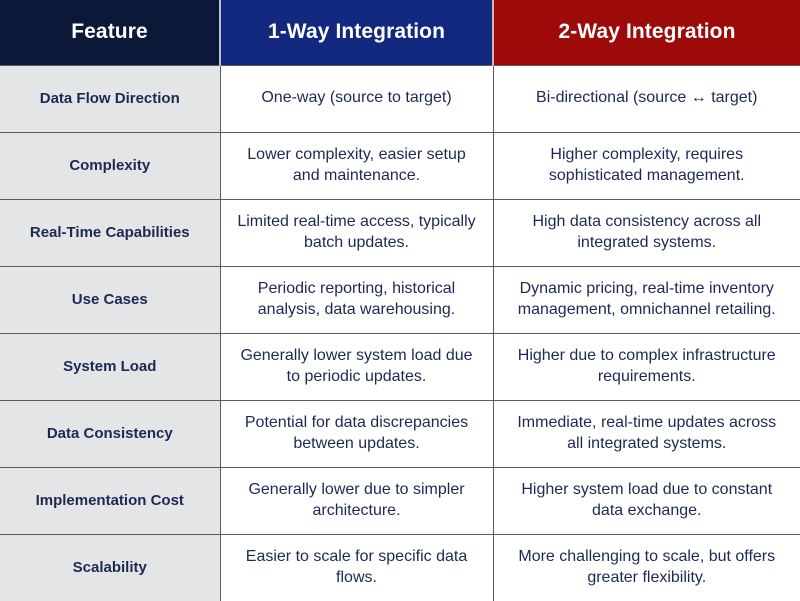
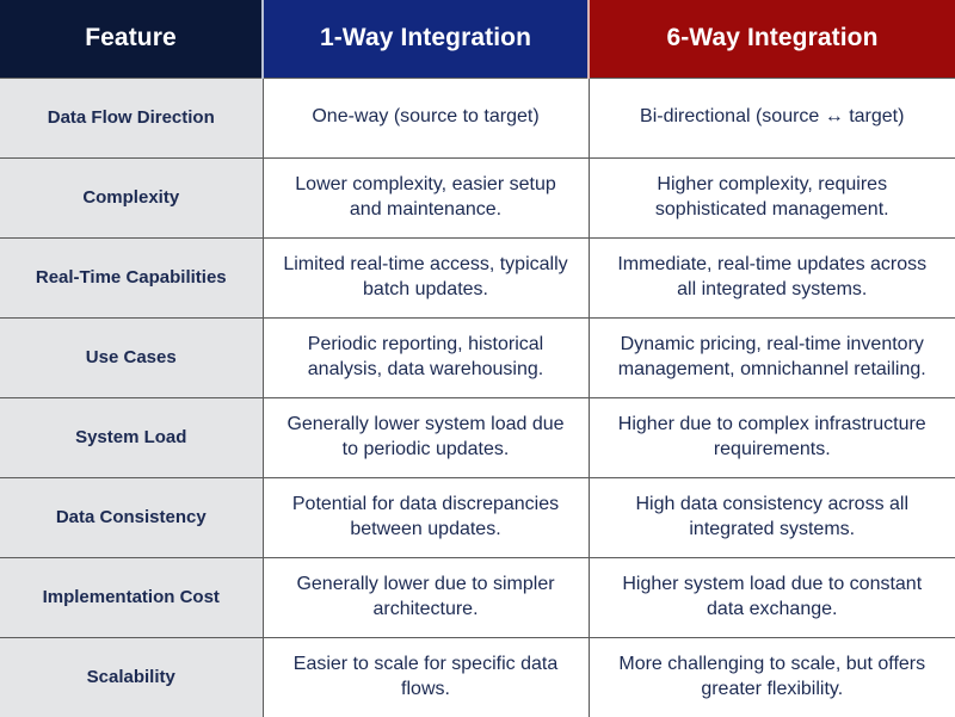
- Feature	1-Way Integration	2-Way Integration
+ Feature	1-Way Integration	6-Way Integration
  Data Flow Direction	One-way (source to target)	Bi-directional (source ↔ target)
  Complexity	Lower complexity, easier setup and maintenance.	Higher complexity, requires sophisticated management.
- Real-Time Capabilities	Limited real-time access, typically batch updates.	High data consistency across all integrated systems.
+ Real-Time Capabilities	Limited real-time access, typically batch updates.	Immediate, real-time updates across all integrated systems.
  Use Cases	Periodic reporting, historical analysis, data warehousing.	Dynamic pricing, real-time inventory management, omnichannel retailing.
  System Load	Generally lower system load due to periodic updates.	Higher due to complex infrastructure requirements.
- Data Consistency	Potential for data discrepancies between updates.	Immediate, real-time updates across all integrated systems.
+ Data Consistency	Potential for data discrepancies between updates.	High data consistency across all integrated systems.
  Implementation Cost	Generally lower due to simpler architecture.	Higher system load due to constant data exchange.
  Scalability	Easier to scale for specific data flows.	More challenging to scale, but offers greater flexibility.
